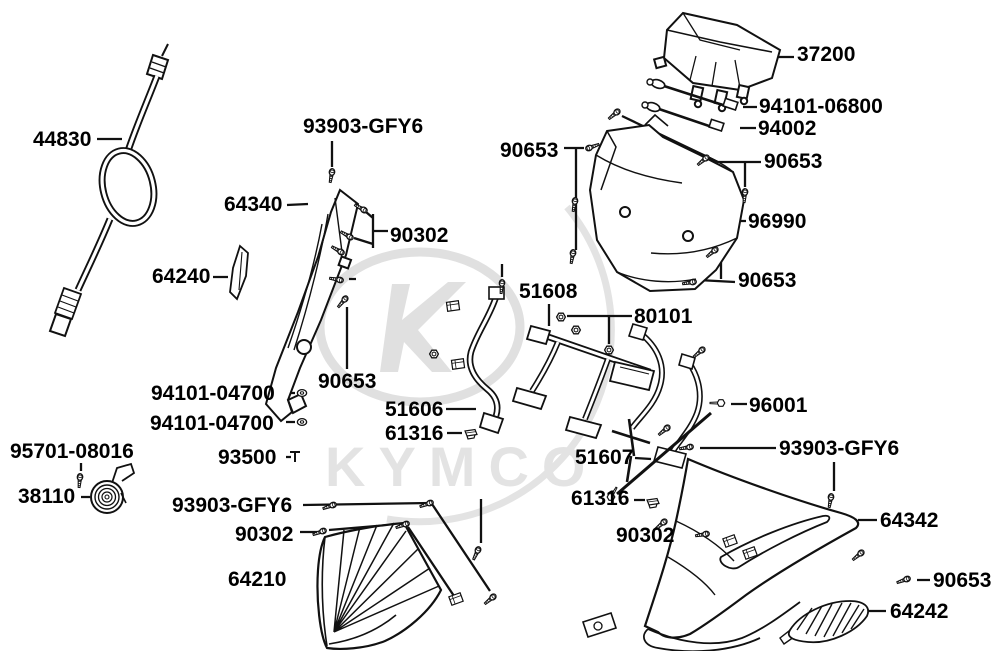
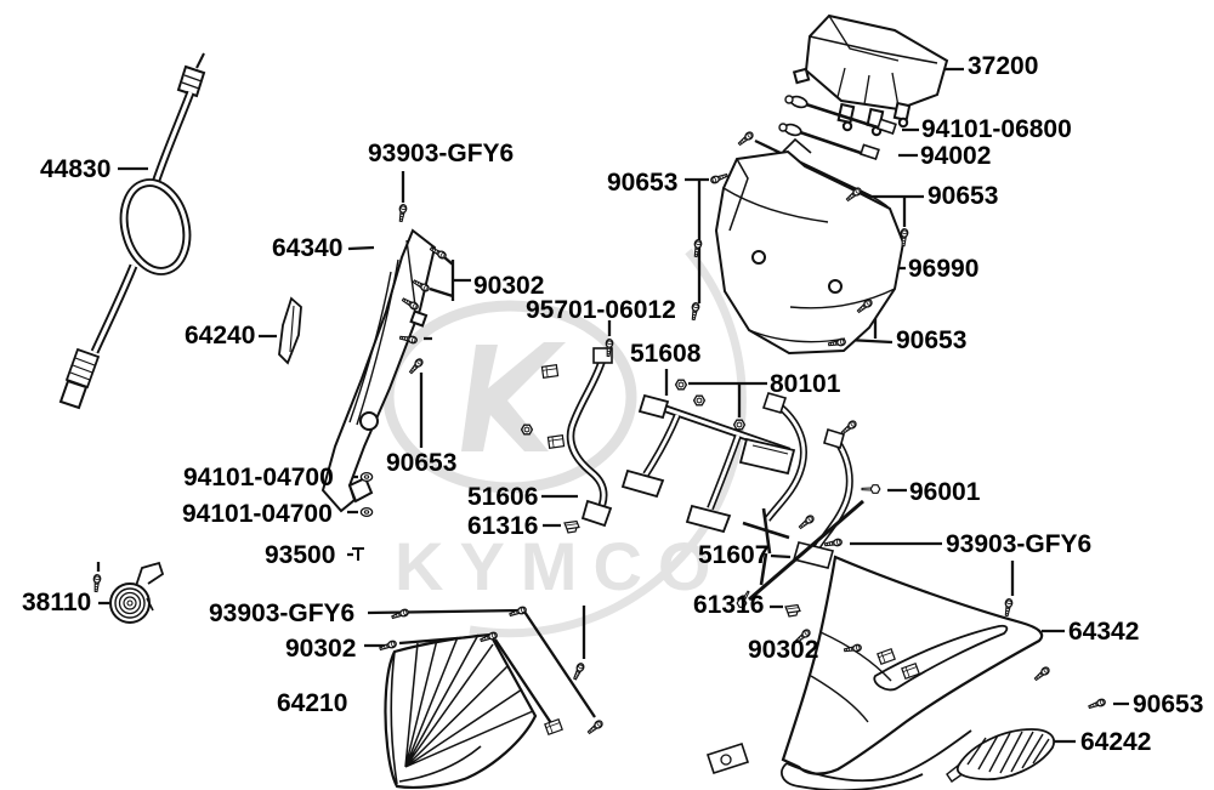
  KYMCO
  37200
  94101-06800
  94002
  90653
  96990
  90653
  93903-GFY6
  44830
  64340
  90302
+ 95701-06012
  64240
  51608
  80101
  90653
  90653
  94101-04700
  94101-04700
  51606
  61316
  96001
  93500
  51607
- 95701-08016
  93903-GFY6
  38110
  93903-GFY6
  61316
  90302
  90302
  64210
  64342
  90653
  64242
